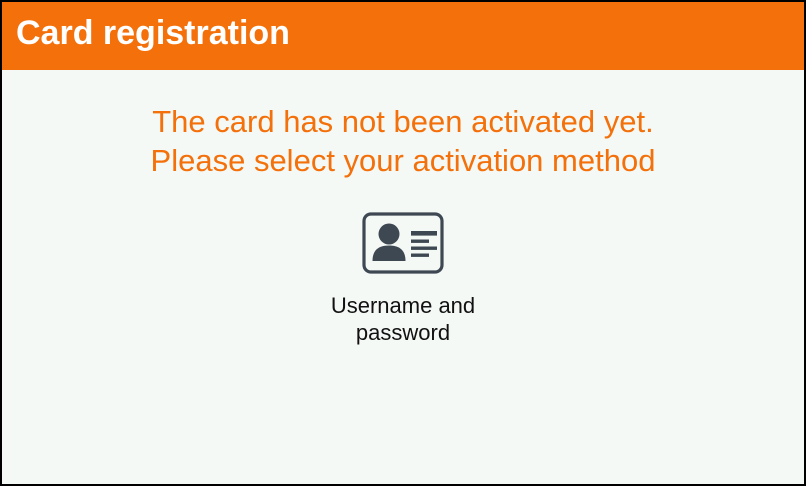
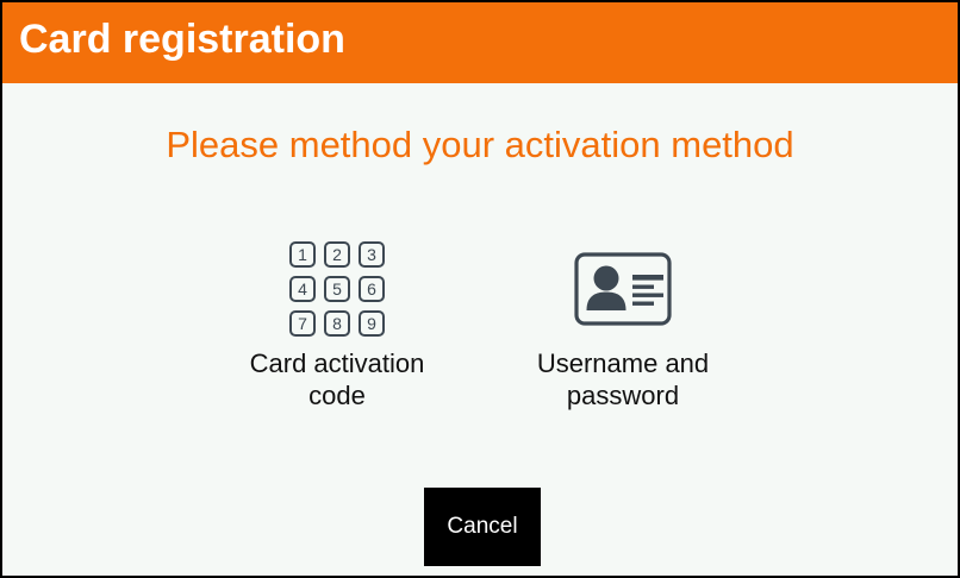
  Card registration
- The card has not been activated yet.
- Please select your activation method
+ Please method your activation method
+ 1
+ 2
+ 3
+ 4
+ 5
+ 6
+ 7
+ 8
+ 9
+ Card activation code
  Username and password
+ Cancel
